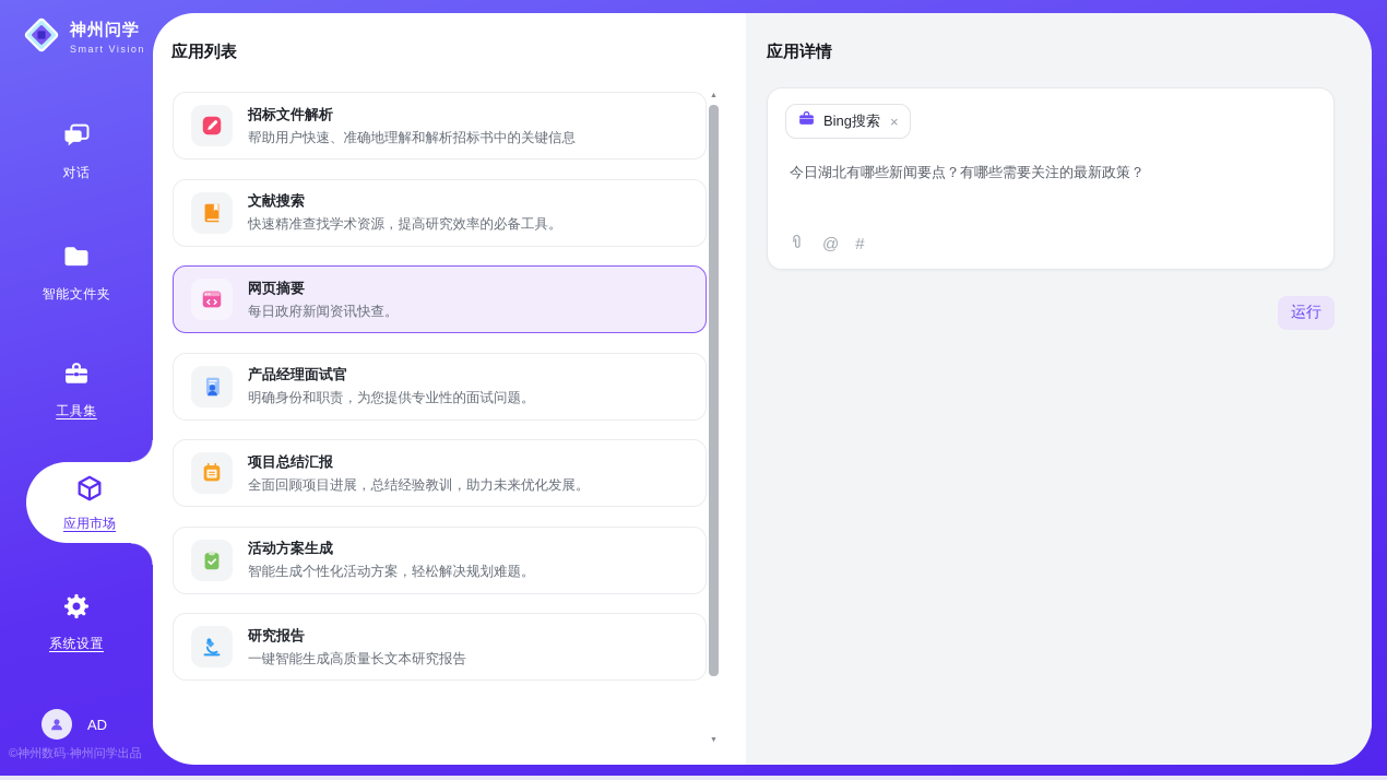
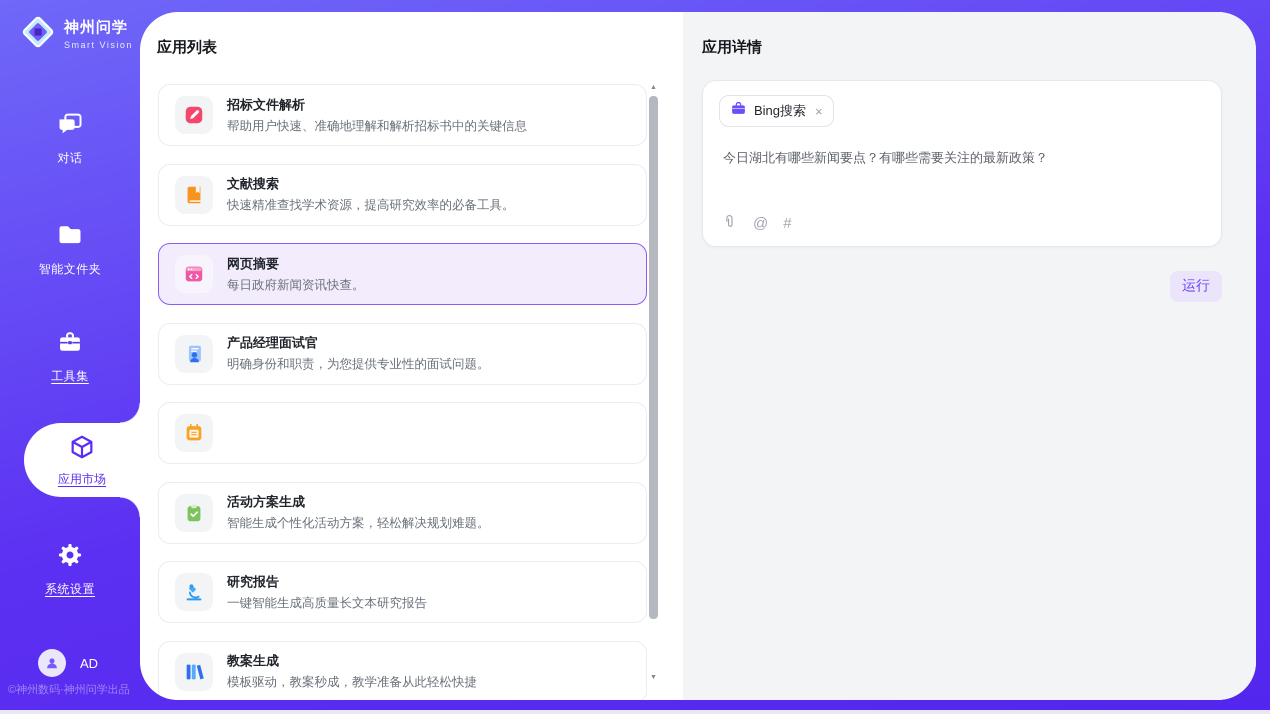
  神州问学
  Smart Vision
  对话
  智能文件夹
  工具集
  应用市场
  系统设置
  AD
  ©神州数码·神州问学出品
  应用列表
  招标文件解析
  帮助用户快速、准确地理解和解析招标书中的关键信息
  文献搜索
  快速精准查找学术资源，提高研究效率的必备工具。
  网页摘要
  每日政府新闻资讯快查。
  产品经理面试官
  明确身份和职责，为您提供专业性的面试问题。
- 项目总结汇报
- 全面回顾项目进展，总结经验教训，助力未来优化发展。
  活动方案生成
  智能生成个性化活动方案，轻松解决规划难题。
  研究报告
  一键智能生成高质量长文本研究报告
+ 教案生成
+ 模板驱动，教案秒成，教学准备从此轻松快捷
  应用详情
  Bing搜索
  ×
  今日湖北有哪些新闻要点？有哪些需要关注的最新政策？
  @
  #
  运行
